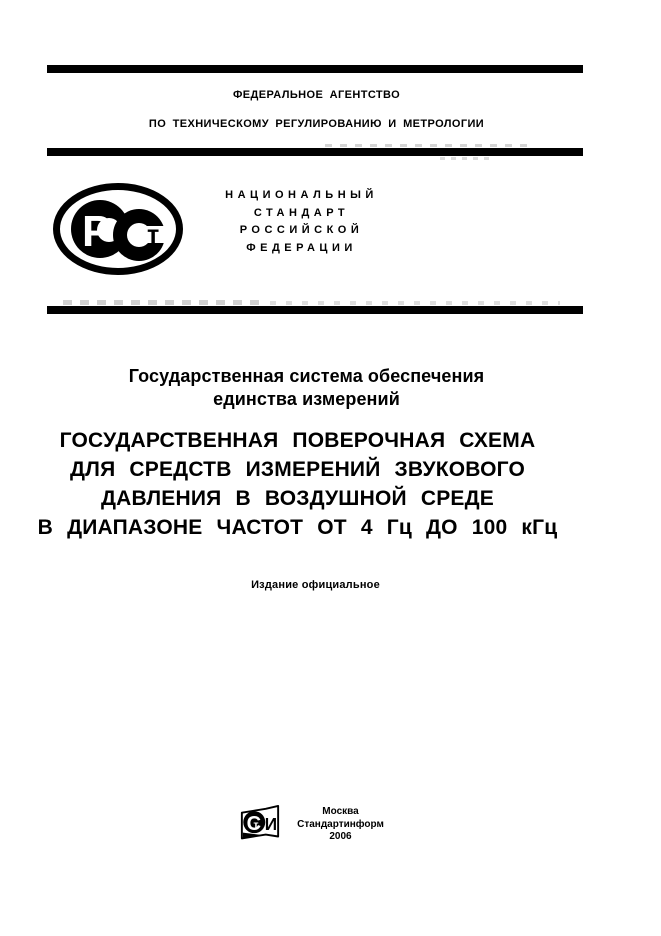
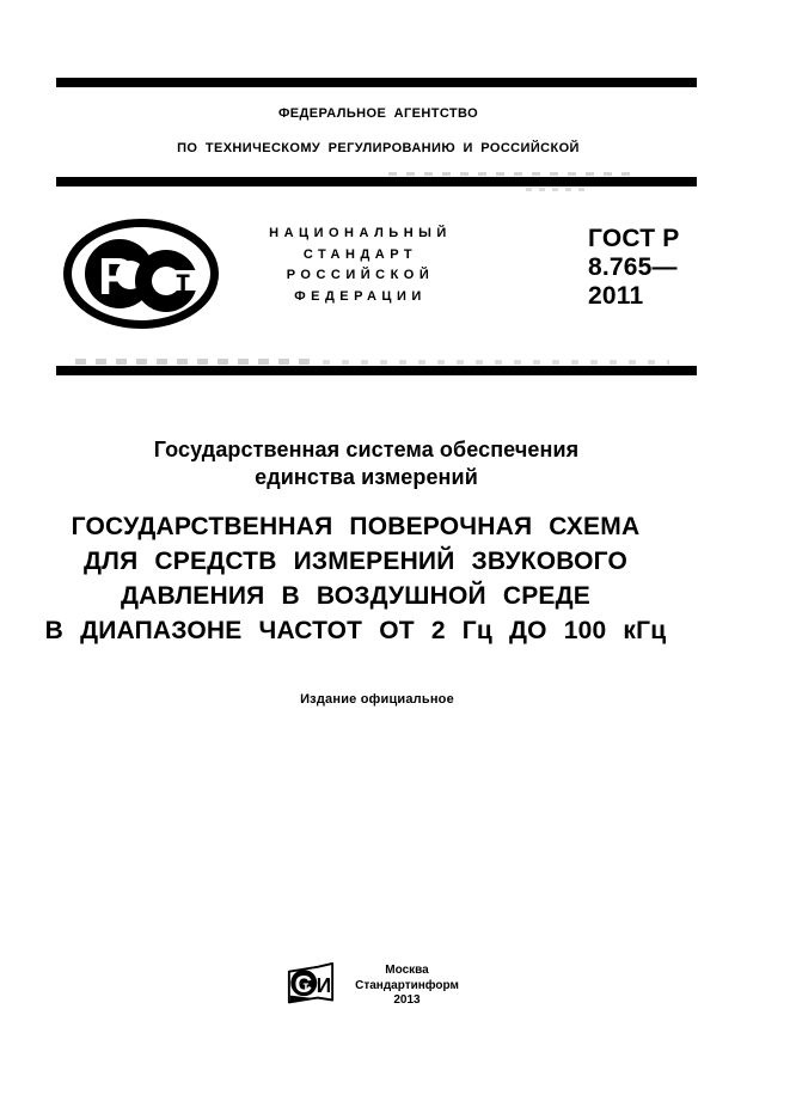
  ФЕДЕРАЛЬНОЕ АГЕНТСТВО
- ПО ТЕХНИЧЕСКОМУ РЕГУЛИРОВАНИЮ И МЕТРОЛОГИИ
+ ПО ТЕХНИЧЕСКОМУ РЕГУЛИРОВАНИЮ И РОССИЙСКОЙ
  Р
  т
  НАЦИОНАЛЬНЫЙ
  СТАНДАРТ
  РОССИЙСКОЙ
  ФЕДЕРАЦИИ
+ ГОСТ Р
+ 8.765—
+ 2011
  Государственная система обеспечения
  единства измерений
  ГОСУДАРСТВЕННАЯ ПОВЕРОЧНАЯ СХЕМА
  ДЛЯ СРЕДСТВ ИЗМЕРЕНИЙ ЗВУКОВОГО
  ДАВЛЕНИЯ В ВОЗДУШНОЙ СРЕДЕ
- В ДИАПАЗОНЕ ЧАСТОТ ОТ 4 Гц ДО 100 кГц
+ В ДИАПАЗОНЕ ЧАСТОТ ОТ 2 Гц ДО 100 кГц
  Издание официальное
  С
  т
  И
  Москва
  Стандартинформ
- 2006
+ 2013
